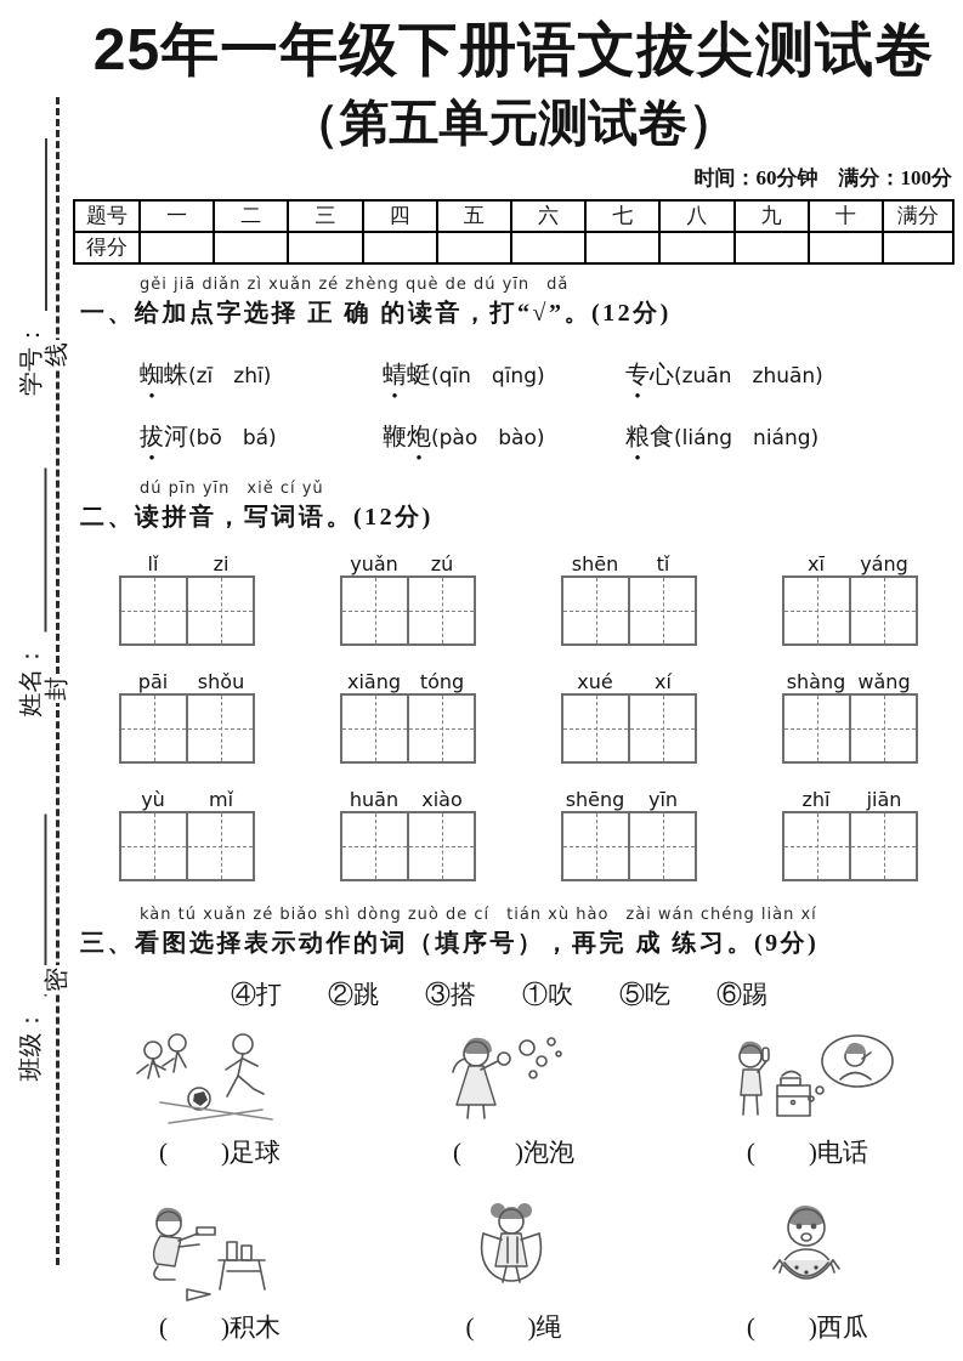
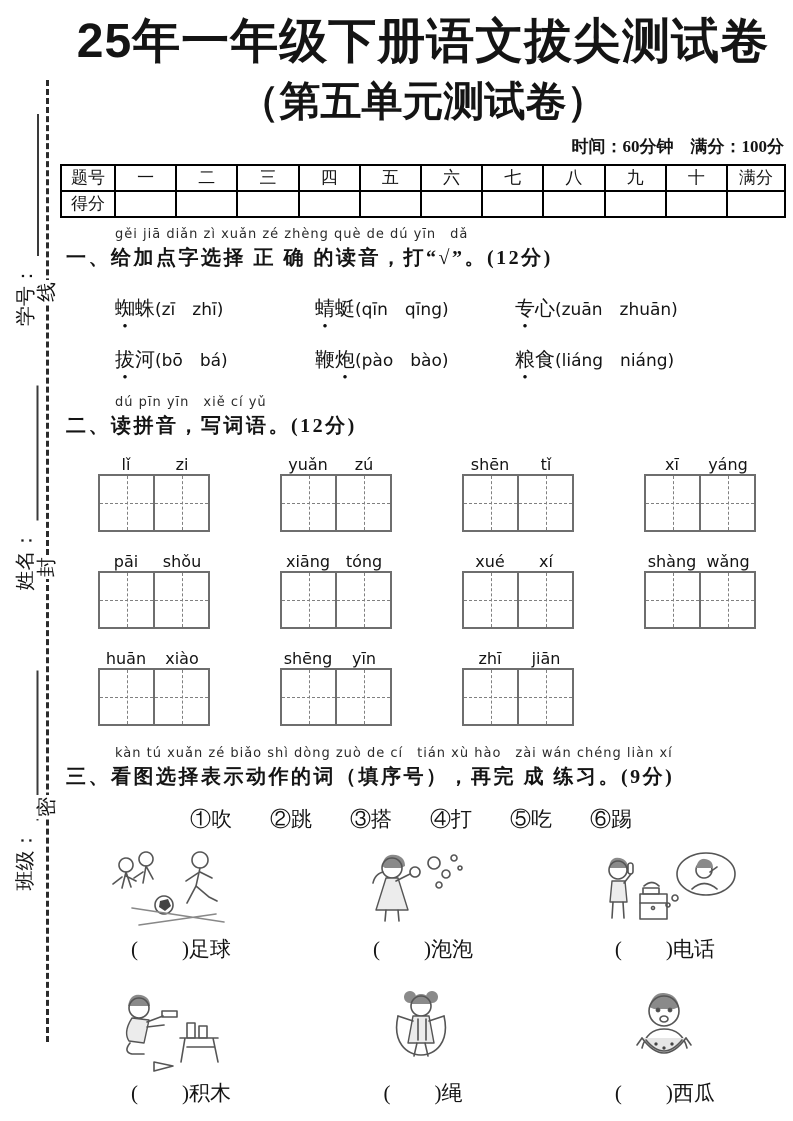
  25年一年级下册语文拔尖测试卷
  （第五单元测试卷）
  时间：60分钟 满分：100分
  题号	一	二	三	四	五	六	七	八	九	十	满分
  得分
  gěi jiā diǎn zì xuǎn zé zhèng què de dú yīn dǎ
  一、给加点字选择 正 确 的读音，打“√”。(12分)
  蜘
  •
  蛛(zī zhī)
  蜻
  •
  蜓(qīn qīng)
  专
  •
  心(zuān zhuān)
  拔
  •
  河(bō bá)
  鞭炮
  •
  (pào bào)
  粮
  •
  食(liáng niáng)
  dú pīn yīn xiě cí yǔ
  二、读拼音，写词语。(12分)
  lǐ
  zi
  yuǎn
  zú
  shēn
  tǐ
  xī
  yáng
  pāi
  shǒu
  xiāng
  tóng
  xué
  xí
  shàng
  wǎng
- yù
- mǐ
  huān
  xiào
  shēng
  yīn
  zhī
  jiān
  kàn tú xuǎn zé biǎo shì dòng zuò de cí tián xù hào zài wán chéng liàn xí
  三、看图选择表示动作的词（填序号），再完 成 练习。(9分)
- ④打
+ ①吹
  ②跳
  ③搭
- ①吹
+ ④打
  ⑤吃
  ⑥踢
  ( )足球
  ( )泡泡
  ( )电话
  ( )积木
  ( )绳
  ( )西瓜
